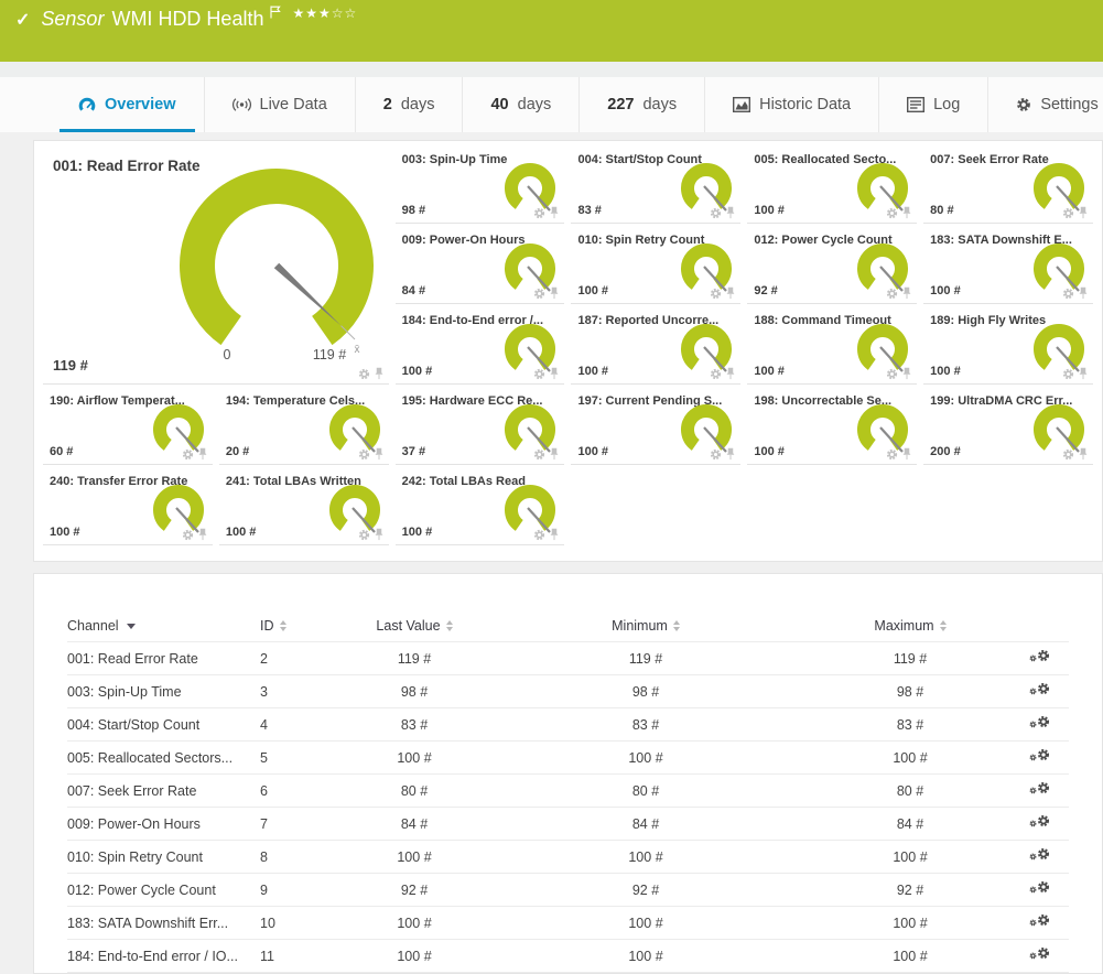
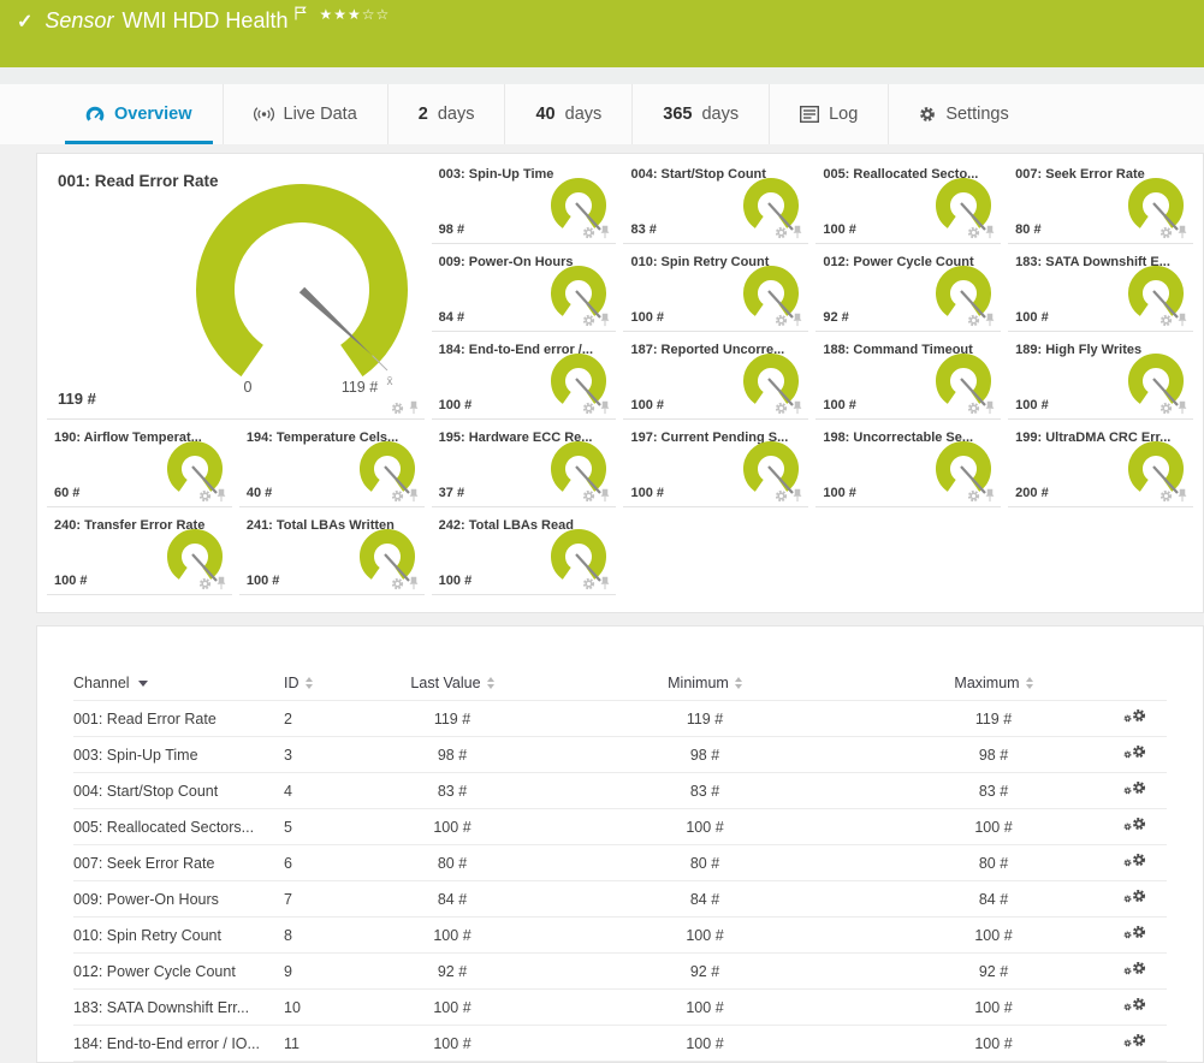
  ✓
  Sensor
  WMI HDD Health
  ★★★☆☆
  Overview
  Live Data
  2
  days
  40
  days
- 227
+ 365
  days
- Historic Data
  Log
  Settings
  001: Read Error Rate
  x̄
  0
  119 #
  119 #
  003: Spin-Up Time
  98 #
  004: Start/Stop Count
  83 #
  005: Reallocated Secto...
  100 #
  007: Seek Error Rate
  80 #
  009: Power-On Hours
  84 #
  010: Spin Retry Count
  100 #
  012: Power Cycle Count
  92 #
  183: SATA Downshift E...
  100 #
  184: End-to-End error /...
  100 #
  187: Reported Uncorre...
  100 #
  188: Command Timeout
  100 #
  189: High Fly Writes
  100 #
  190: Airflow Temperat...
  60 #
  194: Temperature Cels...
- 20 #
+ 40 #
  195: Hardware ECC Re...
  37 #
  197: Current Pending S...
  100 #
  198: Uncorrectable Se...
  100 #
  199: UltraDMA CRC Err...
  200 #
  240: Transfer Error Rate
  100 #
  241: Total LBAs Written
  100 #
  242: Total LBAs Read
  100 #
  Channel
  ID
  Last Value
  Minimum
  Maximum
  001: Read Error Rate
  2
  119 #
  119 #
  119 #
  003: Spin-Up Time
  3
  98 #
  98 #
  98 #
  004: Start/Stop Count
  4
  83 #
  83 #
  83 #
  005: Reallocated Sectors...
  5
  100 #
  100 #
  100 #
  007: Seek Error Rate
  6
  80 #
  80 #
  80 #
  009: Power-On Hours
  7
  84 #
  84 #
  84 #
  010: Spin Retry Count
  8
  100 #
  100 #
  100 #
  012: Power Cycle Count
  9
  92 #
  92 #
  92 #
  183: SATA Downshift Err...
  10
  100 #
  100 #
  100 #
  184: End-to-End error / IO...
  11
  100 #
  100 #
  100 #
